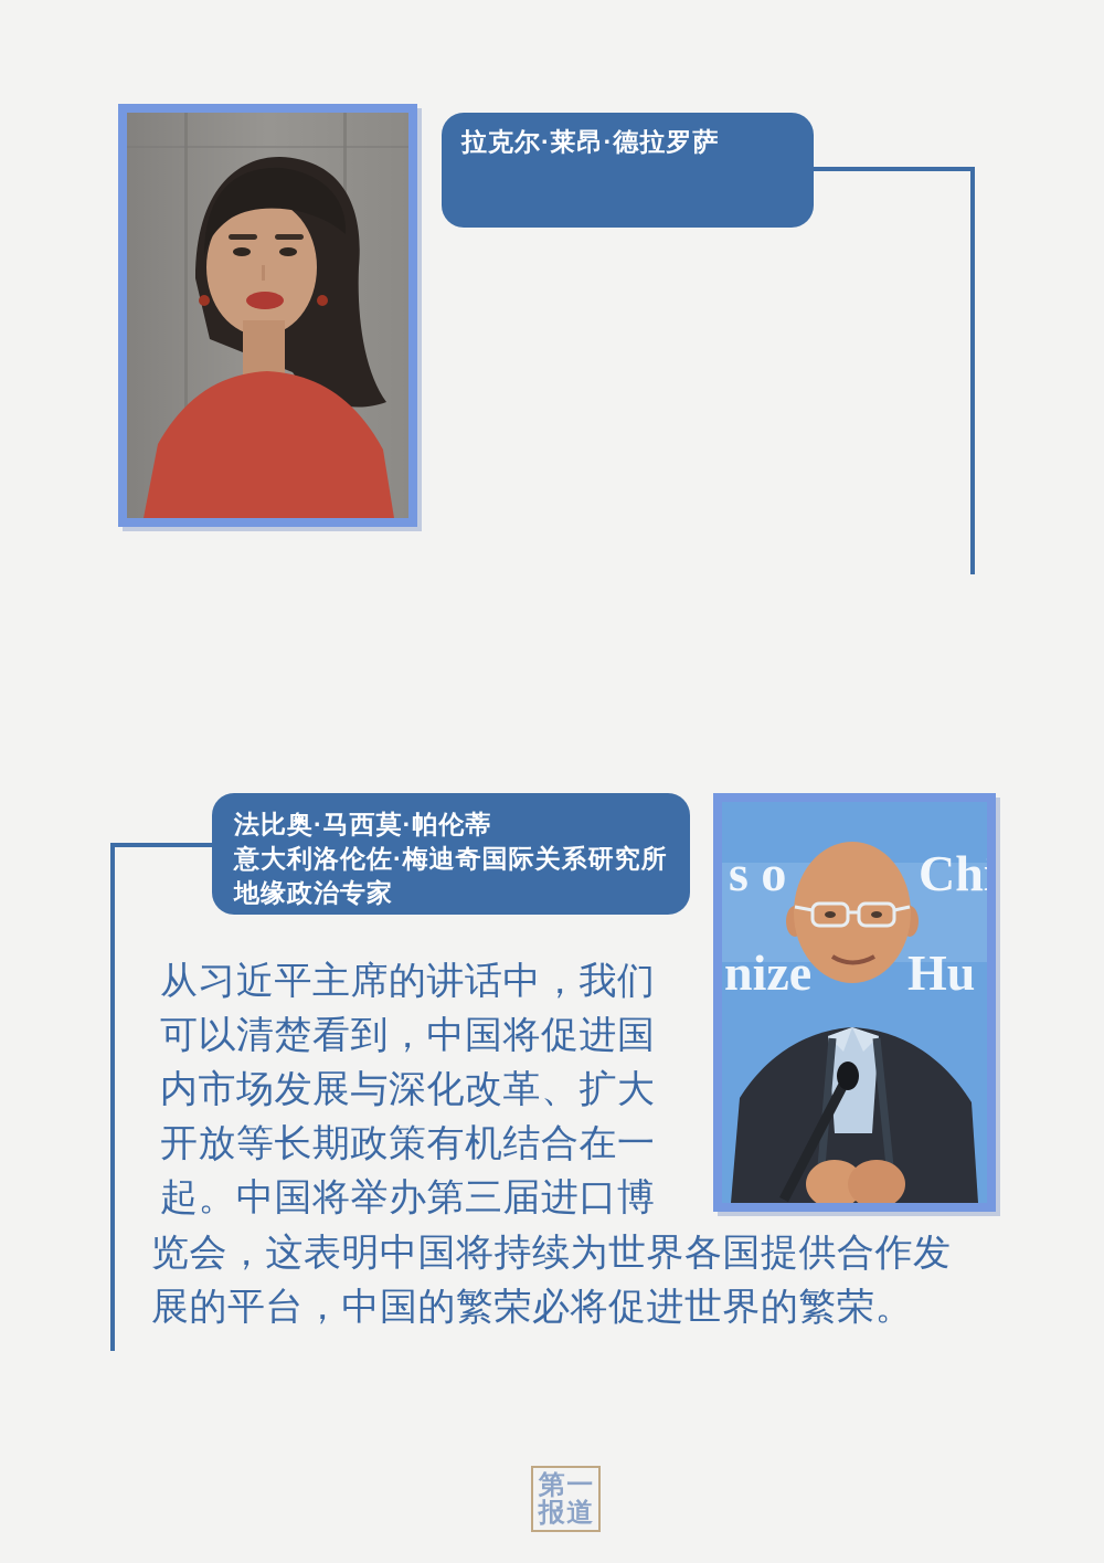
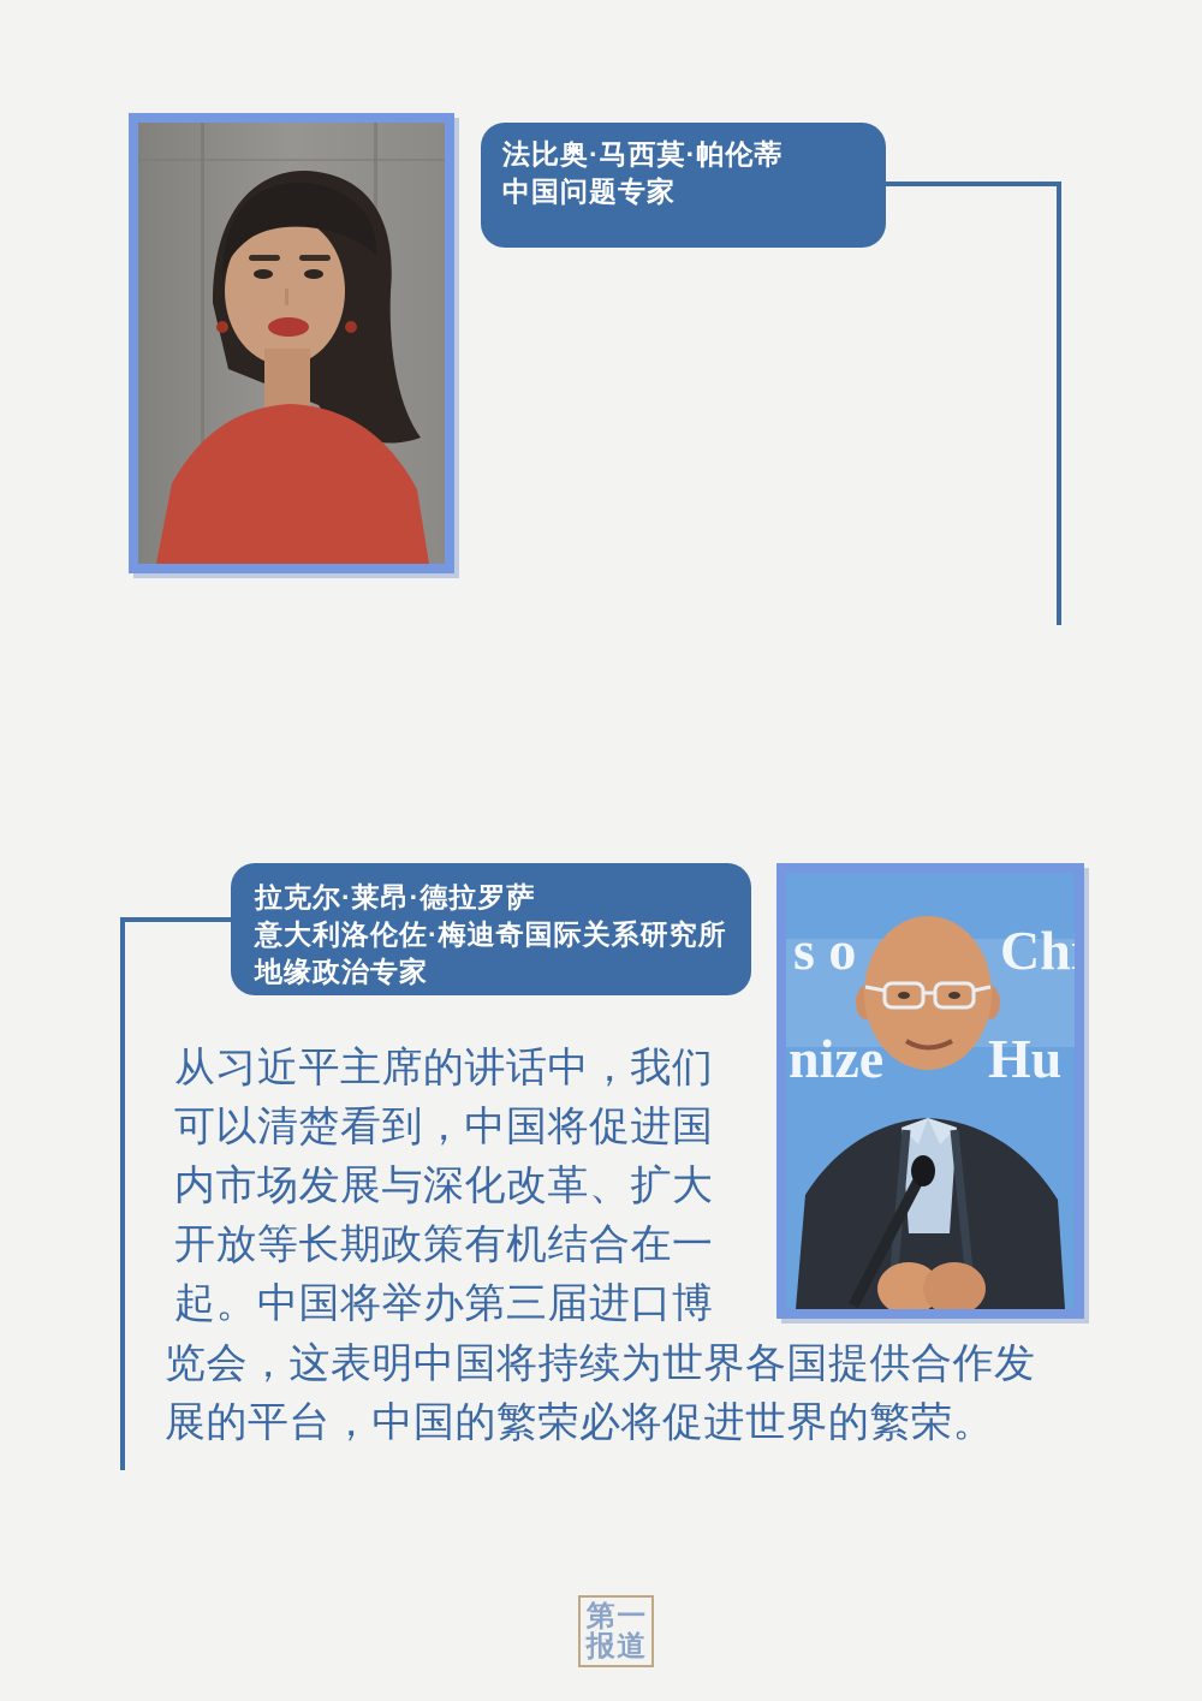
- 拉克尔·莱昂·德拉罗萨
+ 法比奥·马西莫·帕伦蒂
+ 中国问题专家
- 法比奥·马西莫·帕伦蒂
+ 拉克尔·莱昂·德拉罗萨
  意大利洛伦佐·梅迪奇国际关系研究所
  地缘政治专家
  s o
  nize
  Hu
  从习近平主席的讲话中，我们
  可以清楚看到，中国将促进国
  内市场发展与深化改革、扩大
  开放等长期政策有机结合在一
  起。中国将举办第三届进口博
  览会，这表明中国将持续为世界各国提供合作发
  展的平台，中国的繁荣必将促进世界的繁荣。
  第
  一
  报
  道
